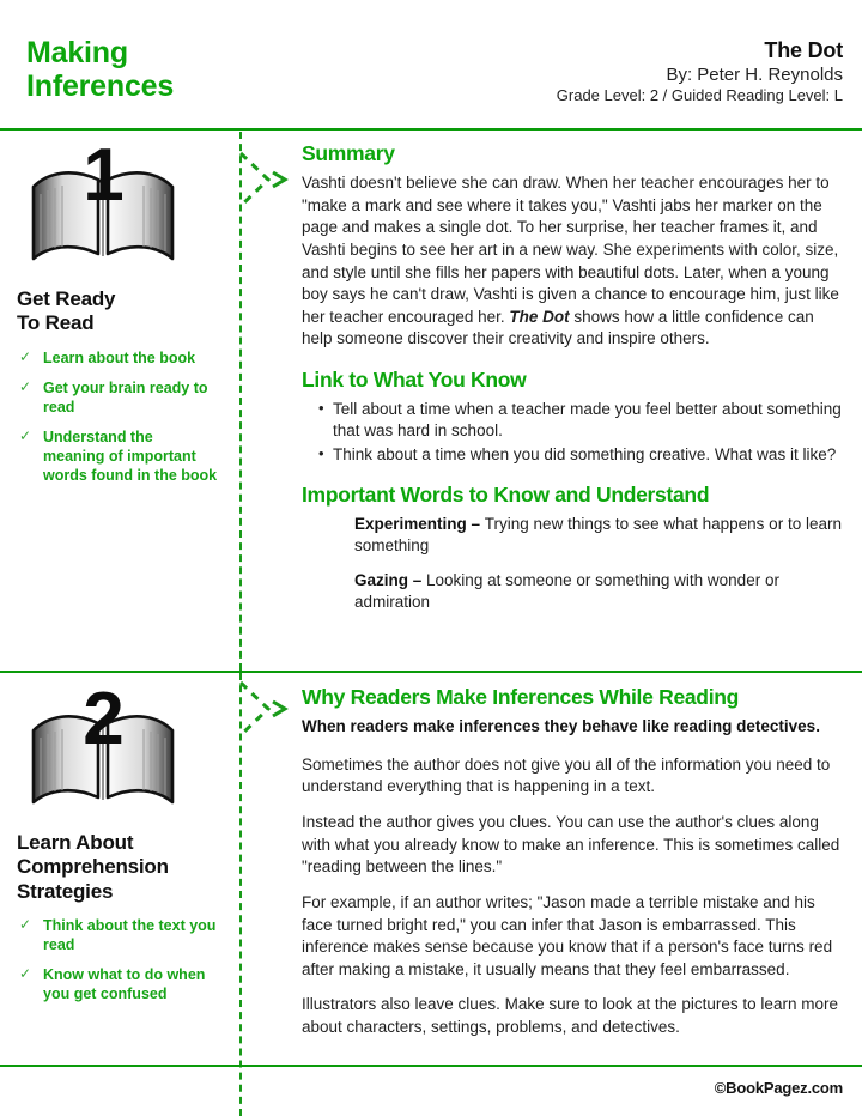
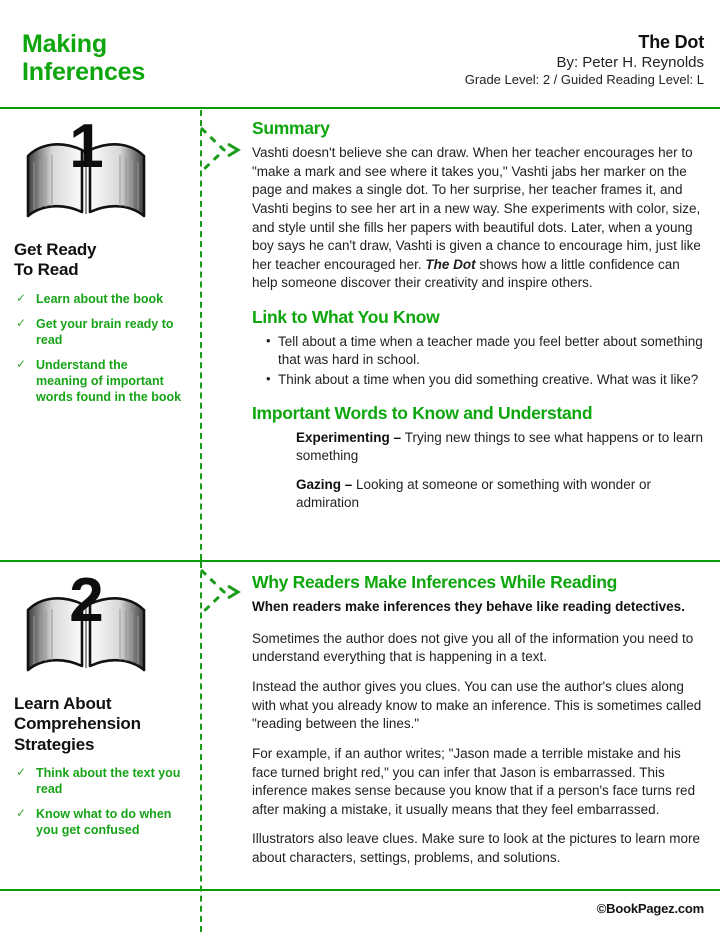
  Making
  Inferences
  The Dot
  By: Peter H. Reynolds
  Grade Level: 2 / Guided Reading Level: L
  1
  Get Ready
  To Read
  ✓
  Learn about the book
  ✓
  Get your brain ready to read
  ✓
  Understand the meaning of important words found in the book
  Summary
  Vashti doesn't believe she can draw. When her teacher encourages her to "make a mark and see where it takes you," Vashti jabs her marker on the page and makes a single dot. To her surprise, her teacher frames it, and Vashti begins to see her art in a new way. She experiments with color, size, and style until she fills her papers with beautiful dots. Later, when a young boy says he can't draw, Vashti is given a chance to encourage him, just like her teacher encouraged her. The Dot shows how a little confidence can help someone discover their creativity and inspire others.
  Link to What You Know
  Tell about a time when a teacher made you feel better about something that was hard in school.
  Think about a time when you did something creative. What was it like?
  Important Words to Know and Understand
  Experimenting – Trying new things to see what happens or to learn something
  Gazing – Looking at someone or something with wonder or admiration
  2
  Learn About
  Comprehension
  Strategies
  ✓
  Think about the text you read
  ✓
  Know what to do when you get confused
  Why Readers Make Inferences While Reading
  When readers make inferences they behave like reading detectives.
  Sometimes the author does not give you all of the information you need to understand everything that is happening in a text.
  Instead the author gives you clues. You can use the author's clues along with what you already know to make an inference. This is sometimes called "reading between the lines."
  For example, if an author writes; "Jason made a terrible mistake and his face turned bright red," you can infer that Jason is embarrassed. This inference makes sense because you know that if a person's face turns red after making a mistake, it usually means that they feel embarrassed.
- Illustrators also leave clues. Make sure to look at the pictures to learn more about characters, settings, problems, and detectives.
+ Illustrators also leave clues. Make sure to look at the pictures to learn more about characters, settings, problems, and solutions.
  ©BookPagez.com
